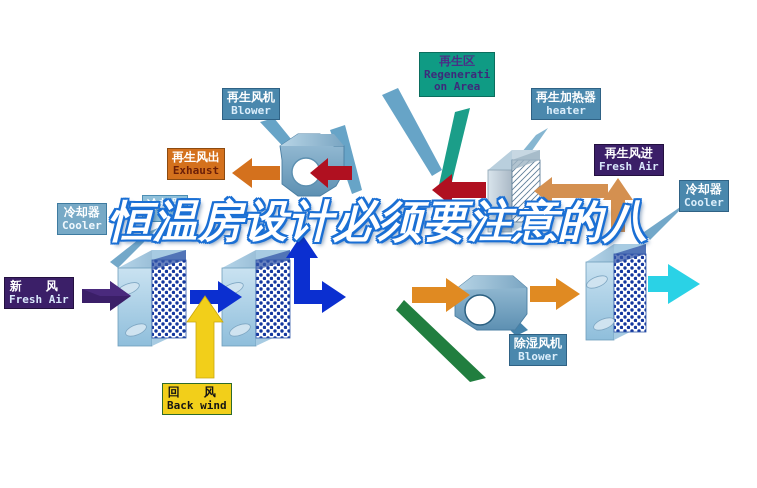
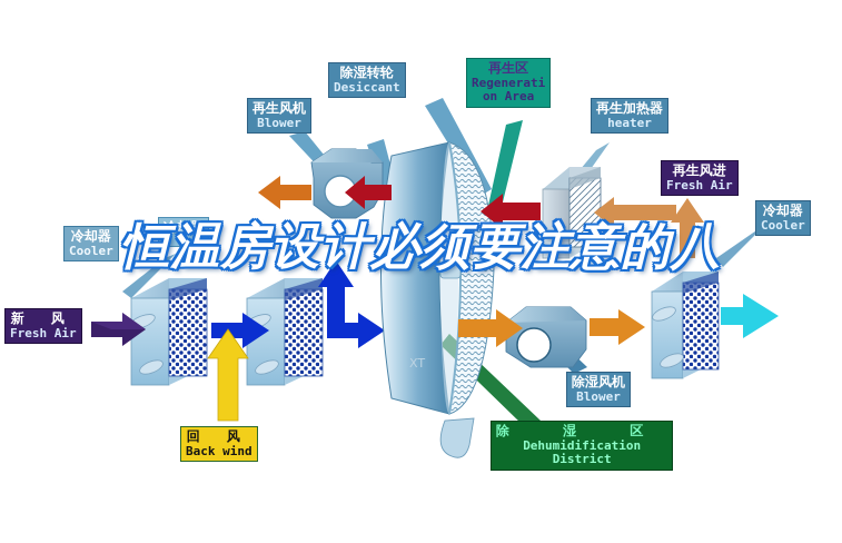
+ XT
+ 除湿转轮
+ Desiccant
  再生风机
  Blower
  再生区
  Regenerati
  on Area
  再生加热器
  heater
  再生风进
  Fresh Air
  冷却器
  Cooler
- 再生风出
- Exhaust
  冷却器
  Cooler
  冷却器
  新 风
  Fresh Air
  回 风
  Back wind
  除湿风机
  Blower
+ 除 湿 区
+ Dehumidification
+ District
  恒温房设计必须要注意的八
